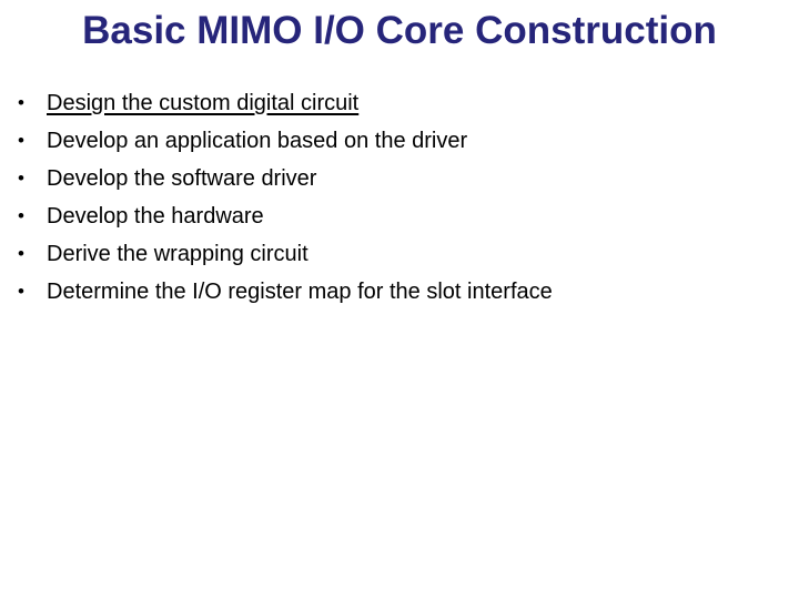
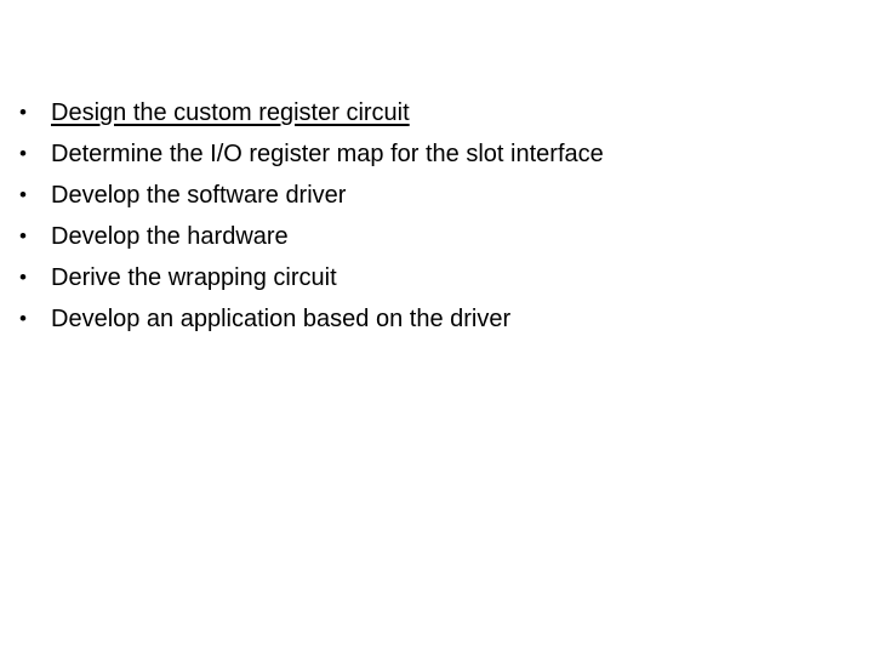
- Basic MIMO I/O Core Construction
  •
- Design the custom digital circuit
+ Design the custom register circuit
  •
- Develop an application based on the driver
+ Determine the I/O register map for the slot interface
  •
  Develop the software driver
  •
  Develop the hardware
  •
  Derive the wrapping circuit
  •
- Determine the I/O register map for the slot interface
+ Develop an application based on the driver
